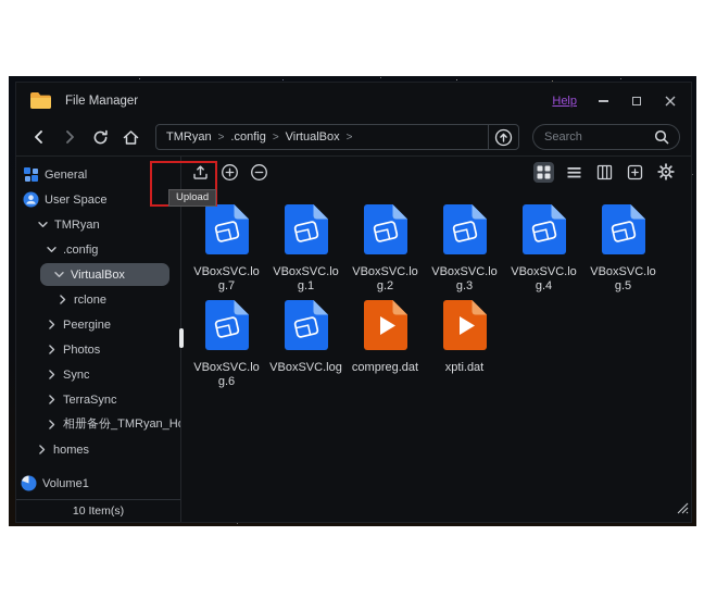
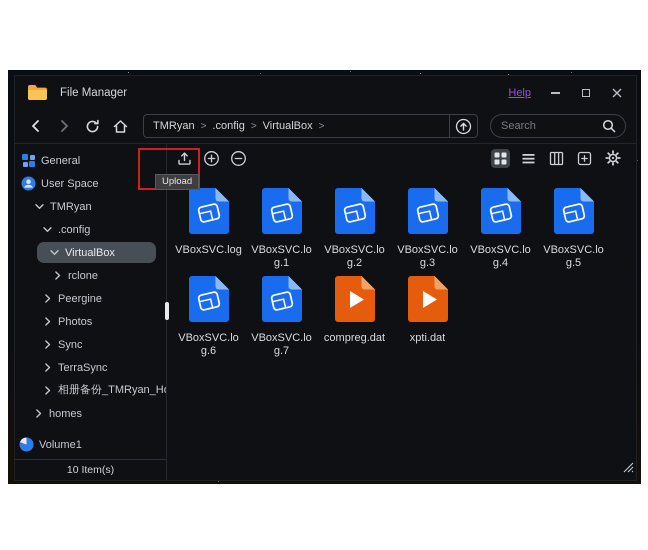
  File Manager
  Help
  TMRyan
  >
  .config
  >
  VirtualBox
  >
  Search
  General
  User Space
  TMRyan
  .config
  VirtualBox
  rclone
  Peergine
  Photos
  Sync
  TerraSync
  相册备份_TMRyan_H
  homes
  Volume1
  10 Item(s)
- VBoxSVC.log.7
+ VBoxSVC.log
  VBoxSVC.log.1
  VBoxSVC.log.2
  VBoxSVC.log.3
  VBoxSVC.log.4
  VBoxSVC.log.5
  VBoxSVC.log.6
- VBoxSVC.log
+ VBoxSVC.log.7
  compreg.dat
  xpti.dat
  Upload
